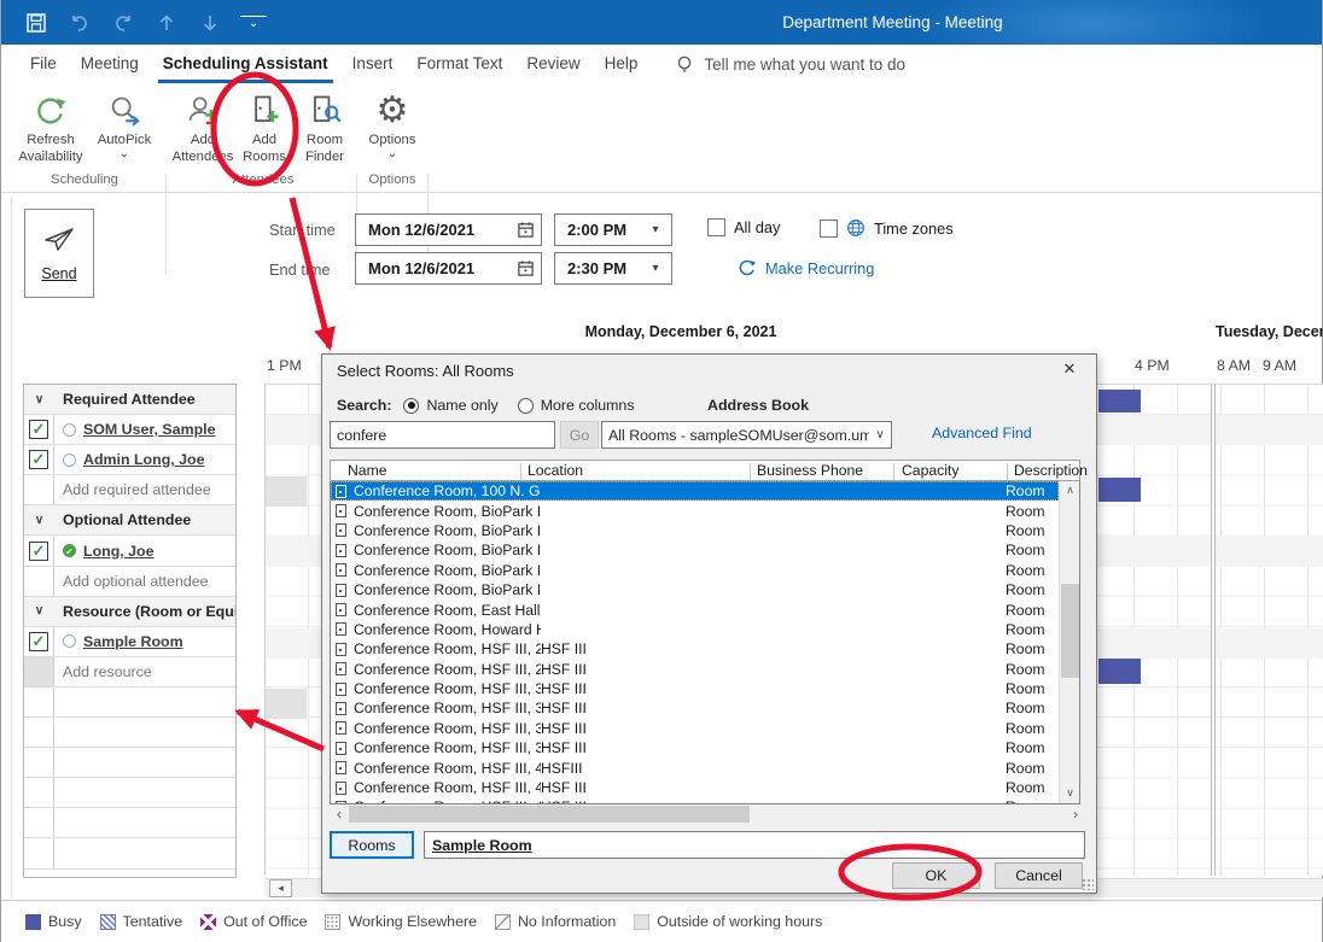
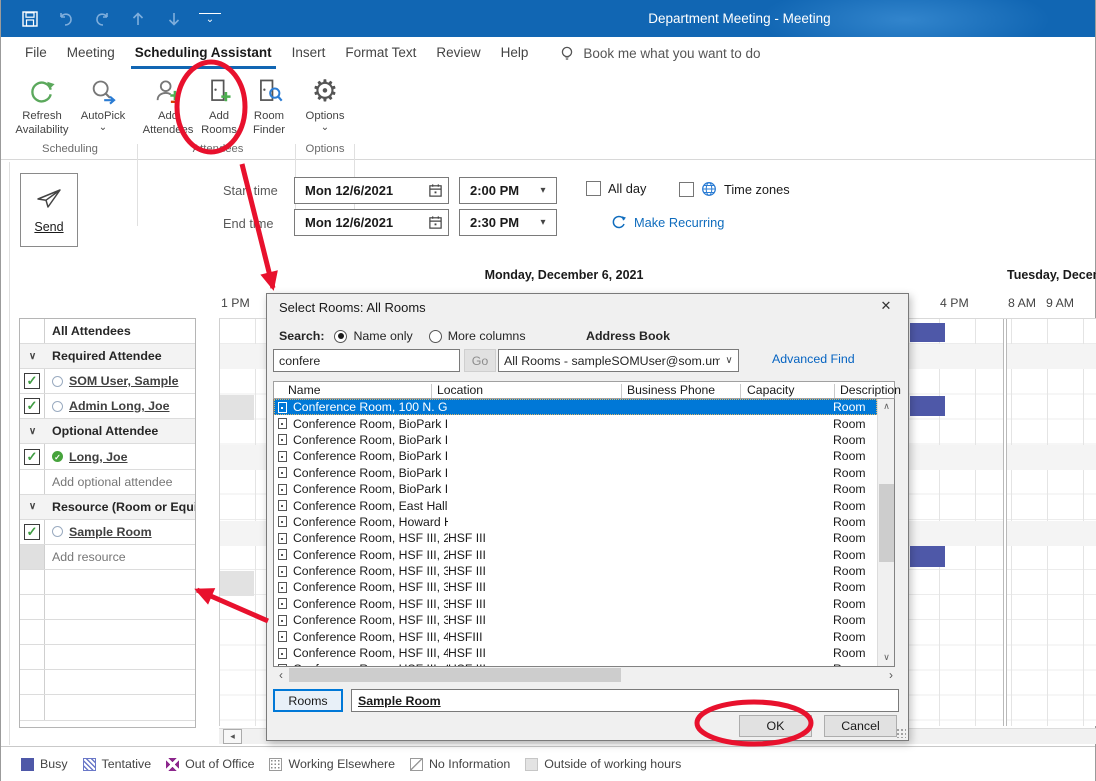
  ⌄
  Department Meeting - Meeting
  File
  Meeting
  Scheduling Assistant
  Insert
  Format Text
  Review
  Help
- Tell me what you want to do
+ Book me what you want to do
  Refresh Availability
  AutoPick
  ⌄
  Scheduling
  Add Attendees
  Add Rooms
  Room Finder
  ⚙
  Options
  ⌄
  Options
  Send
  Star time
  Mon 12/6/2021
  2:00 PM
  ▾
  All day
  Time zones
  End tme
  Mon 12/6/2021
  2:30 PM
  ▾
  Make Recurring
  Monday, December 6, 2021
  Tuesday, Dece
  1 PM
  4 PM
  8 AM
  9 AM
  ◂
+ All Attendees
  ∨
  Required Attendee
  ✓
  SOM User, Sample
  ✓
  Admin Long, Joe
- Add required attendee
  ∨
  Optional Attendee
  ✓
  ✓
  Long, Joe
  Add optional attendee
  ∨
  Resource (Room or Equ
  ✓
  Sample Room
  Add resource
  Select Rooms: All Rooms
  ✕
  Search:
  Name only
  More columns
  Address Book
  confere
  Go
  All Rooms - sampleSOMUser@som.um
  ∨
  Advanced Find
  Name
  Location
  Business Phone
  Capacity
  Description
  Conference Room, 100 N. G
  Room
  Conference Room, BioPark I
  Room
  Conference Room, BioPark I
  Room
  Conference Room, BioPark I
  Room
  Conference Room, BioPark I
  Room
  Conference Room, BioPark I
  Room
  Conference Room, East Hall
  Room
  Conference Room, Howard
  Room
  Conference Room, HSF III, 2
  HSF III
  Room
  Conference Room, HSF III, 2
  HSF III
  Room
  Conference Room, HSF III, 3
  HSF III
  Room
  Conference Room, HSF III, 3
  HSF III
  Room
  Conference Room, HSF III, 3
  HSF III
  Room
  Conference Room, HSF III, 3
  HSF III
  Room
  Conference Room, HSF III, 4
  HSFIII
  Room
  Conference Room, HSF III, 4
  HSF III
  Room
  ∧
  ∨
  ‹
  ›
  Rooms
  Sample Room
  OK
  Cancel
  Busy
  Tentative
  Out of Office
  Working Elsewhere
  No Information
  Outside of working hours
